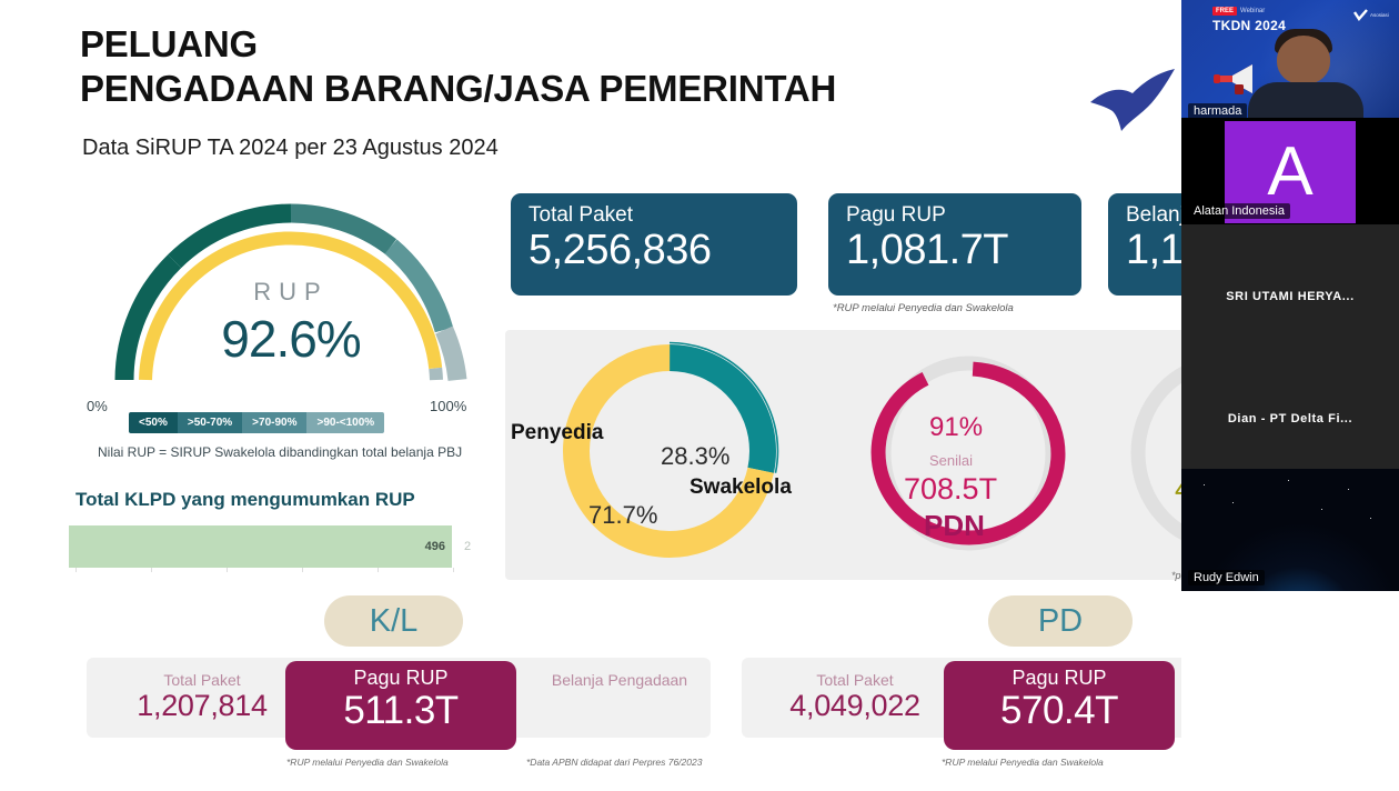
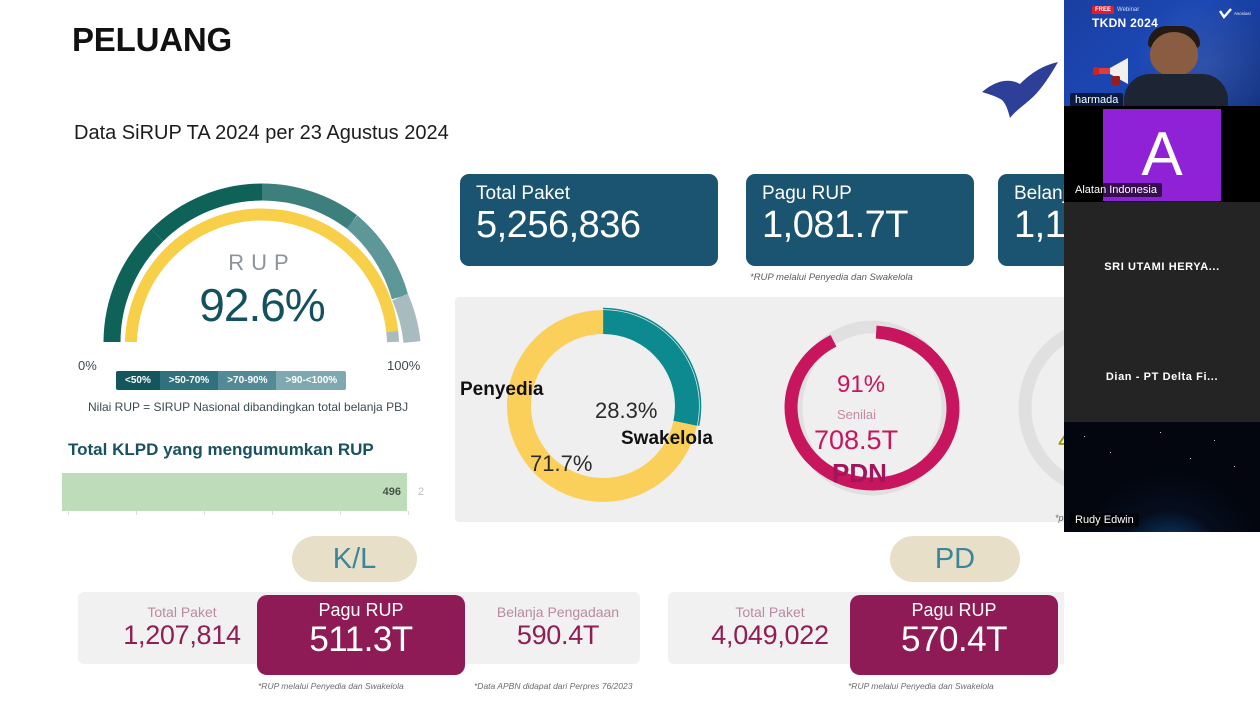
  PELUANG
- PENGADAAN BARANG/JASA PEMERINTAH
  Data SiRUP TA 2024 per 23 Agustus 2024
  RUP
  92.6%
  0%
  100%
  <50%
  >50-70%
  >70-90%
  >90-<100%
- Nilai RUP = SIRUP Swakelola dibandingkan total belanja PBJ
+ Nilai RUP = SIRUP Nasional dibandingkan total belanja PBJ
  Total KLPD yang mengumumkan RUP
  496
  2
  Total Paket
  5,256,836
  Pagu RUP
  1,081.7T
  *RUP melalui Penyedia dan Swakelola
  Belan
  1,1
  Penyedia
  28.3%
  Swakelola
  71.7%
  91%
  Senilai
  708.5T
  PDN
  K/L
  Total Paket
  1,207,814
  Pagu RUP
  511.3T
  Belanja Pengadaan
+ 590.4T
  *RUP melalui Penyedia dan Swakelola
  *Data APBN didapat dari Perpres 76/2023
  PD
  Total Paket
  4,049,022
  Pagu RUP
  570.4T
  *RUP melalui Penyedia dan Swakelola
  TKDN 2024
  harmada
  A
  Alatan Indonesia
  SRI UTAMI HERYA...
  Dian - PT Delta Fi...
  Rudy Edwin
